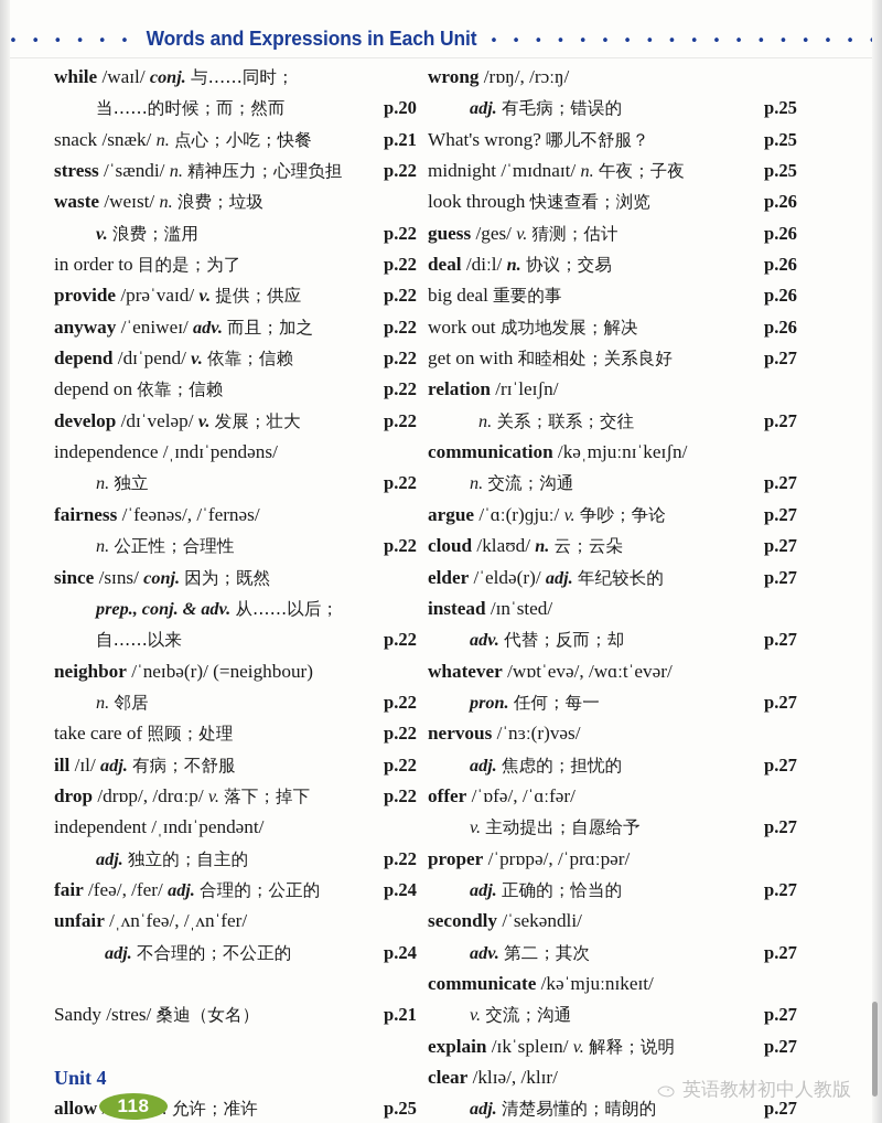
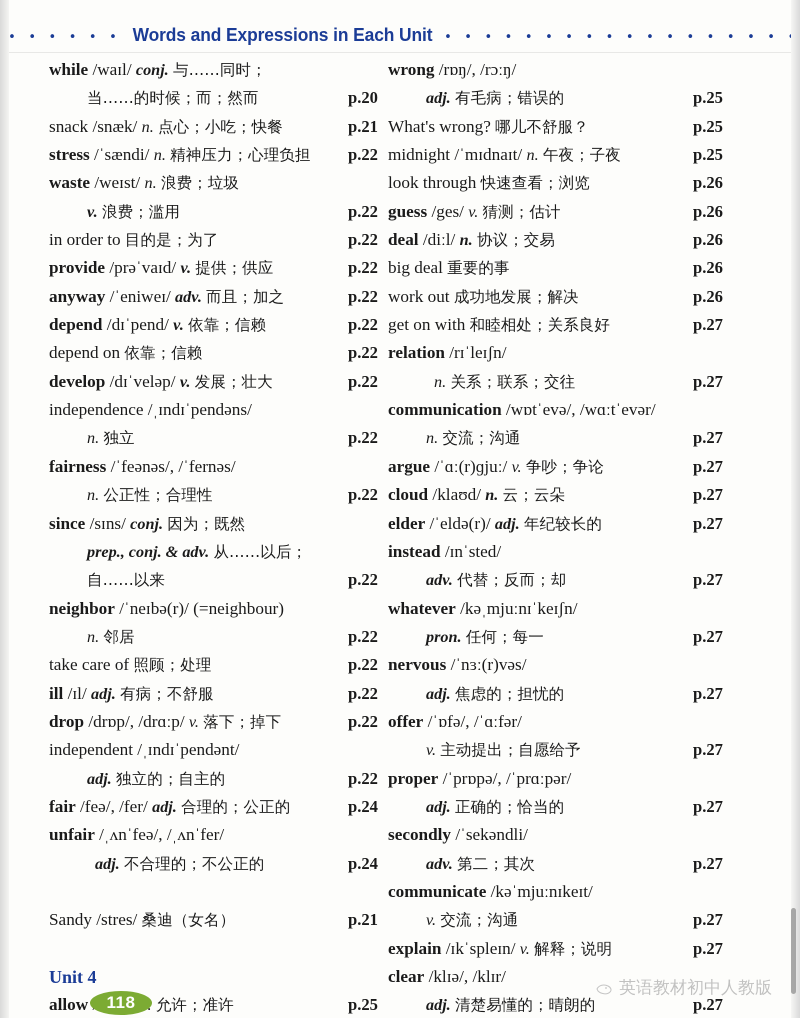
  Words and Expressions in Each Unit
  while /waɪl/ conj. 与……同时；
  当……的时候；而；然而
  p.20
  snack /snæk/ n. 点心；小吃；快餐
  p.21
  stress /ˈsændi/ n. 精神压力；心理负担
  p.22
  waste /weɪst/ n. 浪费；垃圾
  v. 浪费；滥用
  p.22
  in order to 目的是；为了
  p.22
  provide /prəˈvaɪd/ v. 提供；供应
  p.22
  anyway /ˈeniweɪ/ adv. 而且；加之
  p.22
  depend /dɪˈpend/ v. 依靠；信赖
  p.22
  depend on 依靠；信赖
  p.22
  develop /dɪˈveləp/ v. 发展；壮大
  p.22
  independence /ˌɪndɪˈpendəns/
  n. 独立
  p.22
  fairness /ˈfeənəs/, /ˈfernəs/
  n. 公正性；合理性
  p.22
  since /sɪns/ conj. 因为；既然
  prep., conj. & adv. 从……以后；
  自……以来
  p.22
  neighbor /ˈneɪbə(r)/ (=neighbour)
  n. 邻居
  p.22
  take care of 照顾；处理
  p.22
  ill /ɪl/ adj. 有病；不舒服
  p.22
  drop /drɒp/, /drɑːp/ v. 落下；掉下
  p.22
  independent /ˌɪndɪˈpendənt/
  adj. 独立的；自主的
  p.22
  fair /feə/, /fer/ adj. 合理的；公正的
  p.24
  unfair /ˌʌnˈfeə/, /ˌʌnˈfer/
  adj. 不合理的；不公正的
  p.24
  Sandy /stres/ 桑迪（女名）
  p.21
  Unit 4
  p.25
  wrong /rɒŋ/, /rɔːŋ/
  adj. 有毛病；错误的
  p.25
  What's wrong? 哪儿不舒服？
  p.25
  midnight /ˈmɪdnaɪt/ n. 午夜；子夜
  p.25
  look through 快速查看；浏览
  p.26
  guess /ges/ v. 猜测；估计
  p.26
  deal /diːl/ n. 协议；交易
  p.26
  big deal 重要的事
  p.26
  work out 成功地发展；解决
  p.26
  get on with 和睦相处；关系良好
  p.27
  relation /rɪˈleɪʃn/
  n. 关系；联系；交往
  p.27
- communication /kəˌmjuːnɪˈkeɪʃn/
+ communication /wɒtˈevə/, /wɑːtˈevər/
  n. 交流；沟通
  p.27
  argue /ˈɑː(r)ɡjuː/ v. 争吵；争论
  p.27
  cloud /klaʊd/ n. 云；云朵
  p.27
  elder /ˈeldə(r)/ adj. 年纪较长的
  p.27
  instead /ɪnˈsted/
  adv. 代替；反而；却
  p.27
- whatever /wɒtˈevə/, /wɑːtˈevər/
+ whatever /kəˌmjuːnɪˈkeɪʃn/
  pron. 任何；每一
  p.27
  nervous /ˈnɜː(r)vəs/
  adj. 焦虑的；担忧的
  p.27
  offer /ˈɒfə/, /ˈɑːfər/
  v. 主动提出；自愿给予
  p.27
  proper /ˈprɒpə/, /ˈprɑːpər/
  adj. 正确的；恰当的
  p.27
  secondly /ˈsekəndli/
  adv. 第二；其次
  p.27
  communicate /kəˈmjuːnɪkeɪt/
  v. 交流；沟通
  p.27
  explain /ɪkˈspleɪn/ v. 解释；说明
  p.27
  clear /klɪə/, /klɪr/
  adj. 清楚易懂的；晴朗的
  p.27
  118
  英语教材初中人教版
